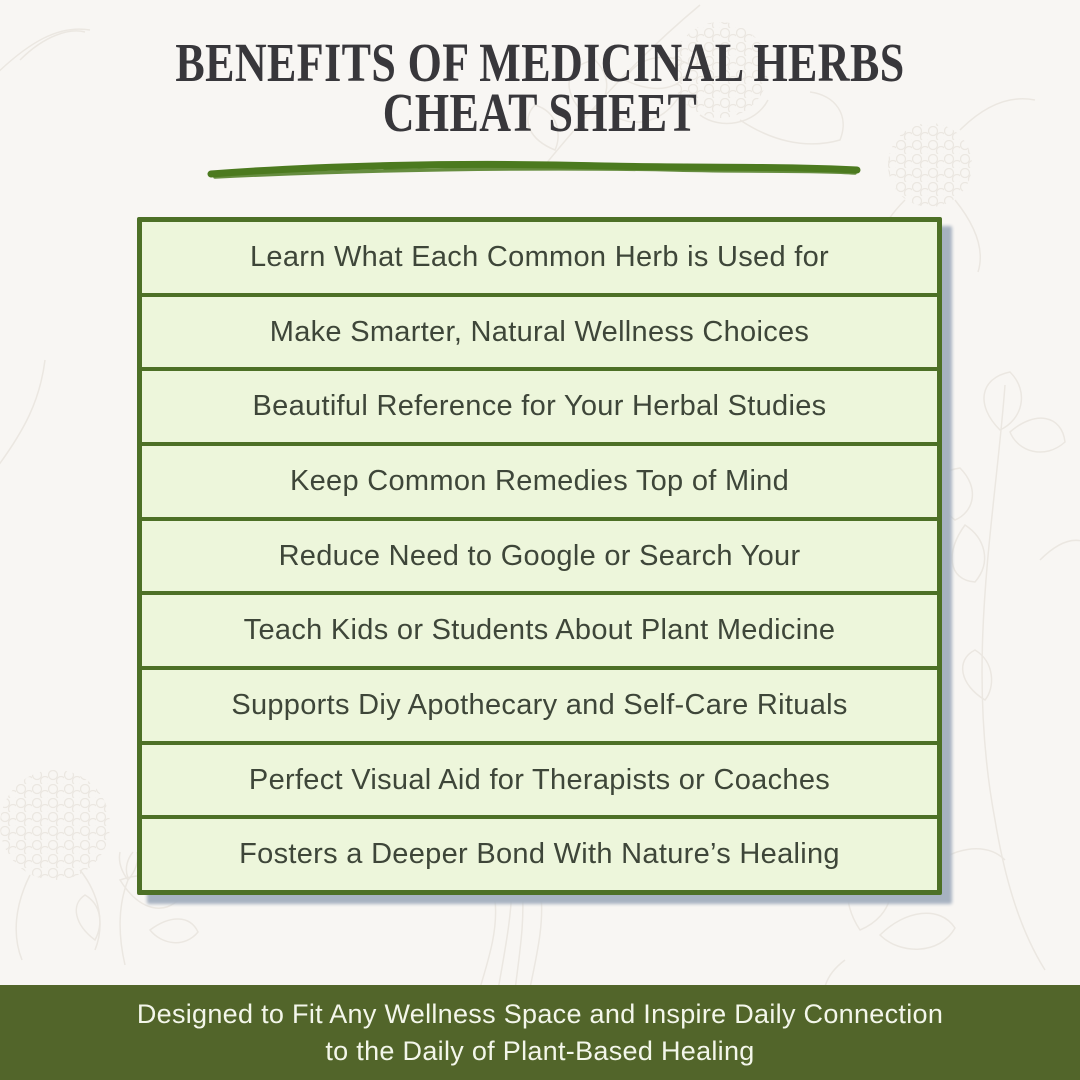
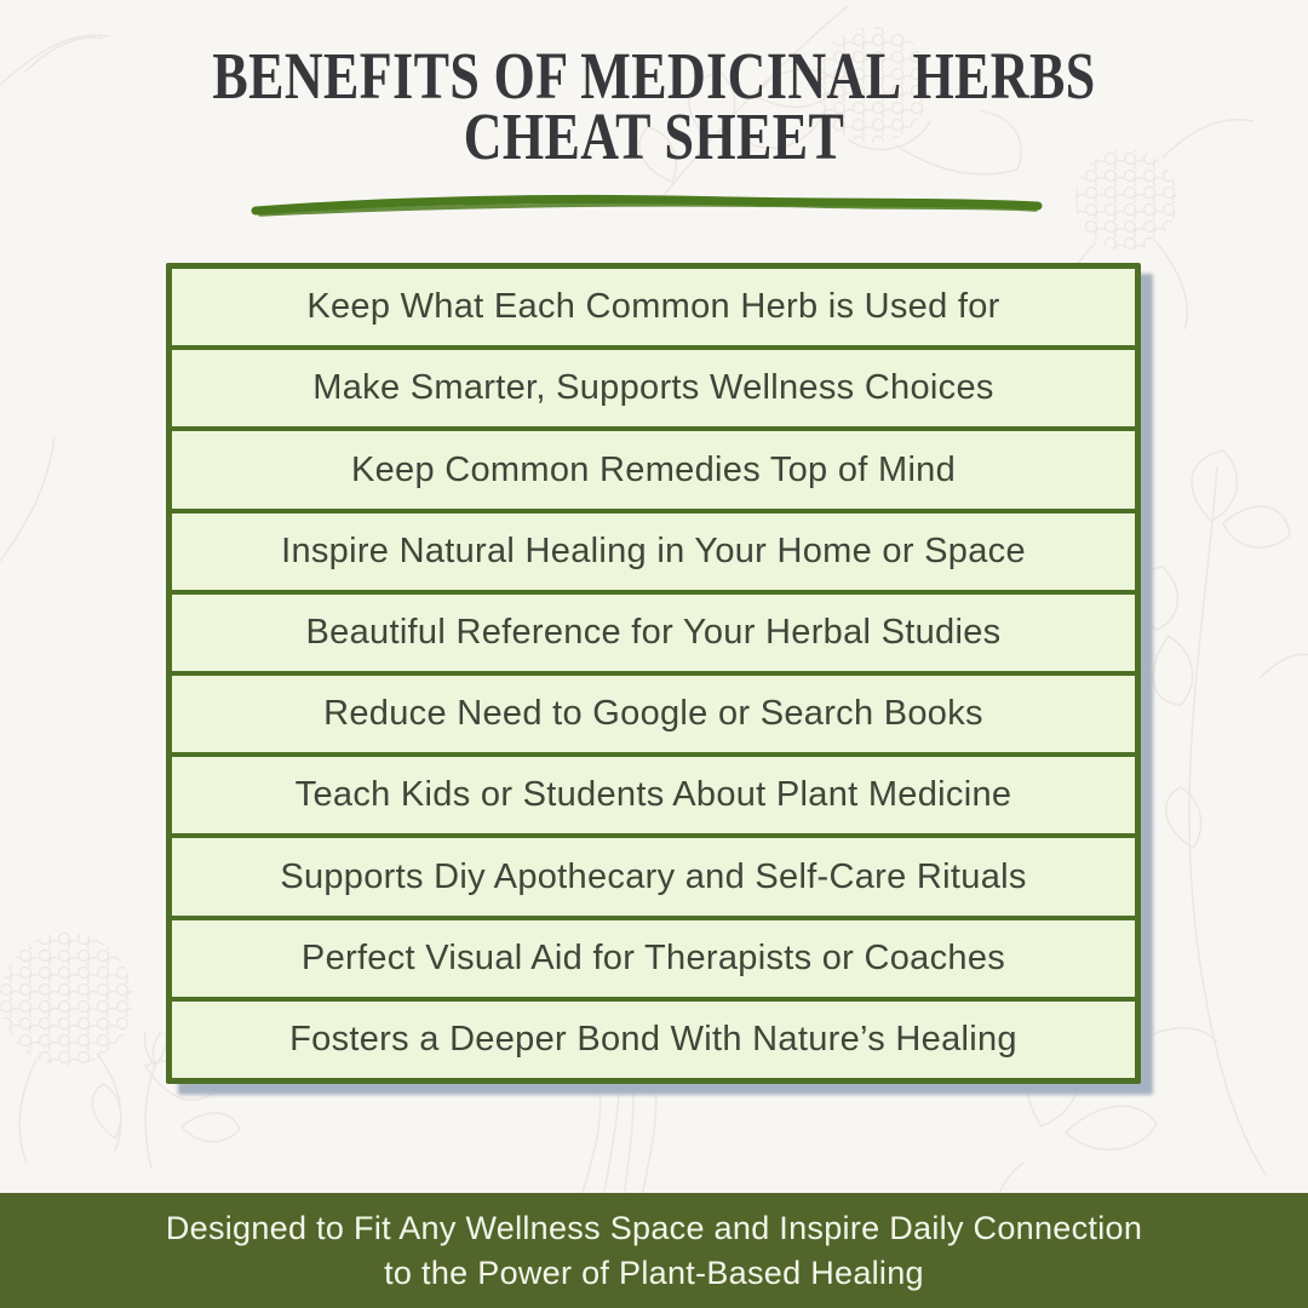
  BENEFITS OF MEDICINAL HERBS
  CHEAT SHEET
- Learn What Each Common Herb is Used for
+ Keep What Each Common Herb is Used for
- Make Smarter, Natural Wellness Choices
+ Make Smarter, Supports Wellness Choices
- Beautiful Reference for Your Herbal Studies
+ Keep Common Remedies Top of Mind
+ Inspire Natural Healing in Your Home or Space
- Keep Common Remedies Top of Mind
+ Beautiful Reference for Your Herbal Studies
- Reduce Need to Google or Search Your
+ Reduce Need to Google or Search Books
  Teach Kids or Students About Plant Medicine
  Supports Diy Apothecary and Self-Care Rituals
  Perfect Visual Aid for Therapists or Coaches
  Fosters a Deeper Bond With Nature’s Healing
  Designed to Fit Any Wellness Space and Inspire Daily Connection
- to the Daily of Plant-Based Healing
+ to the Power of Plant-Based Healing
